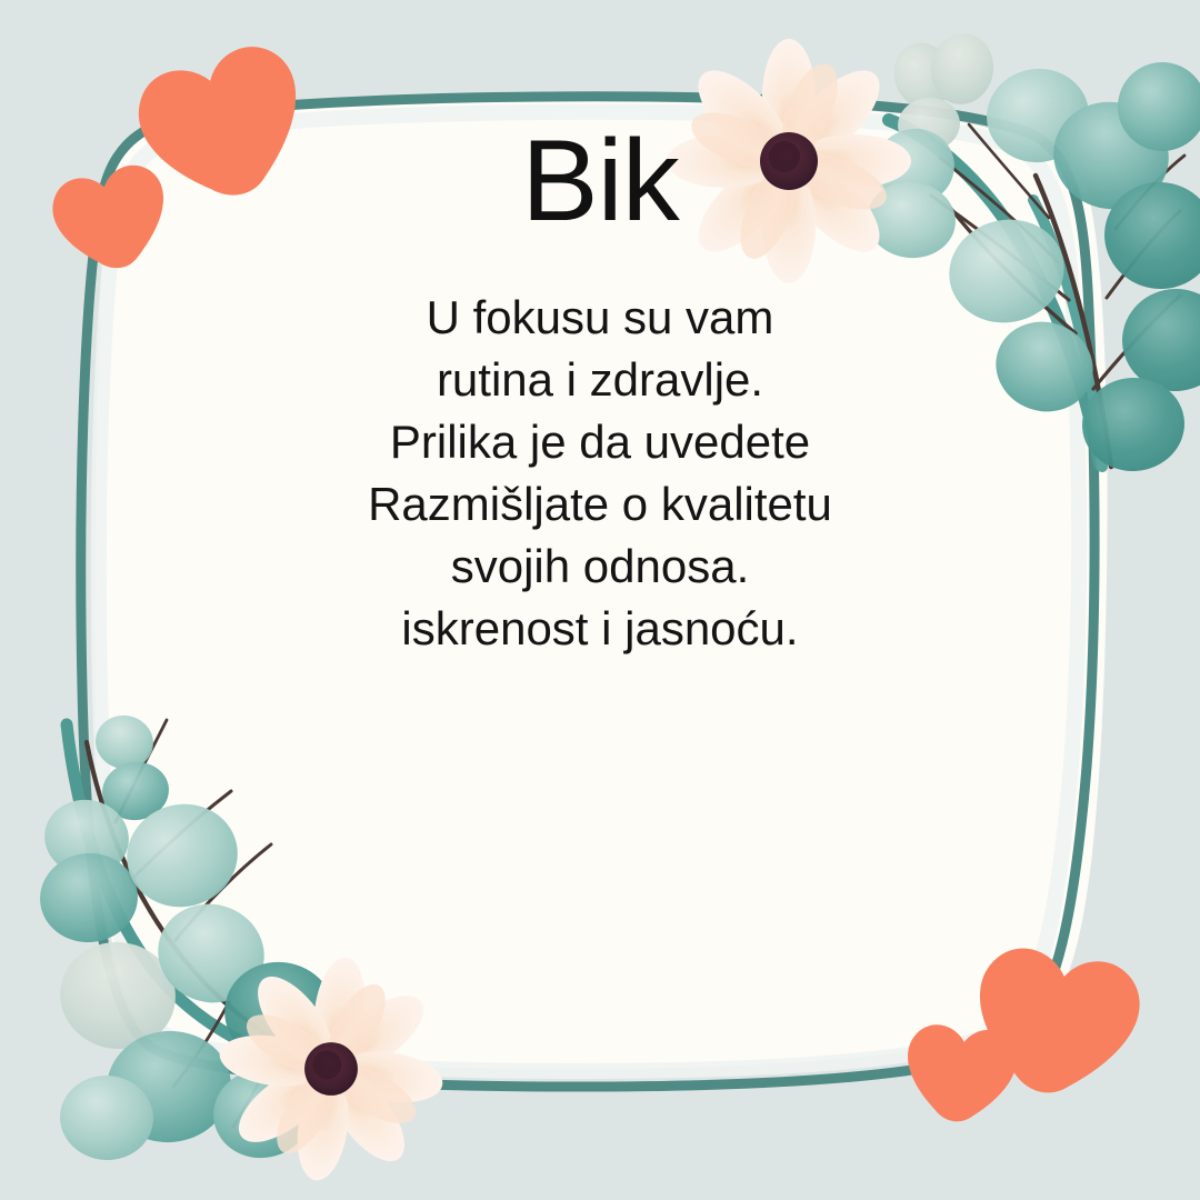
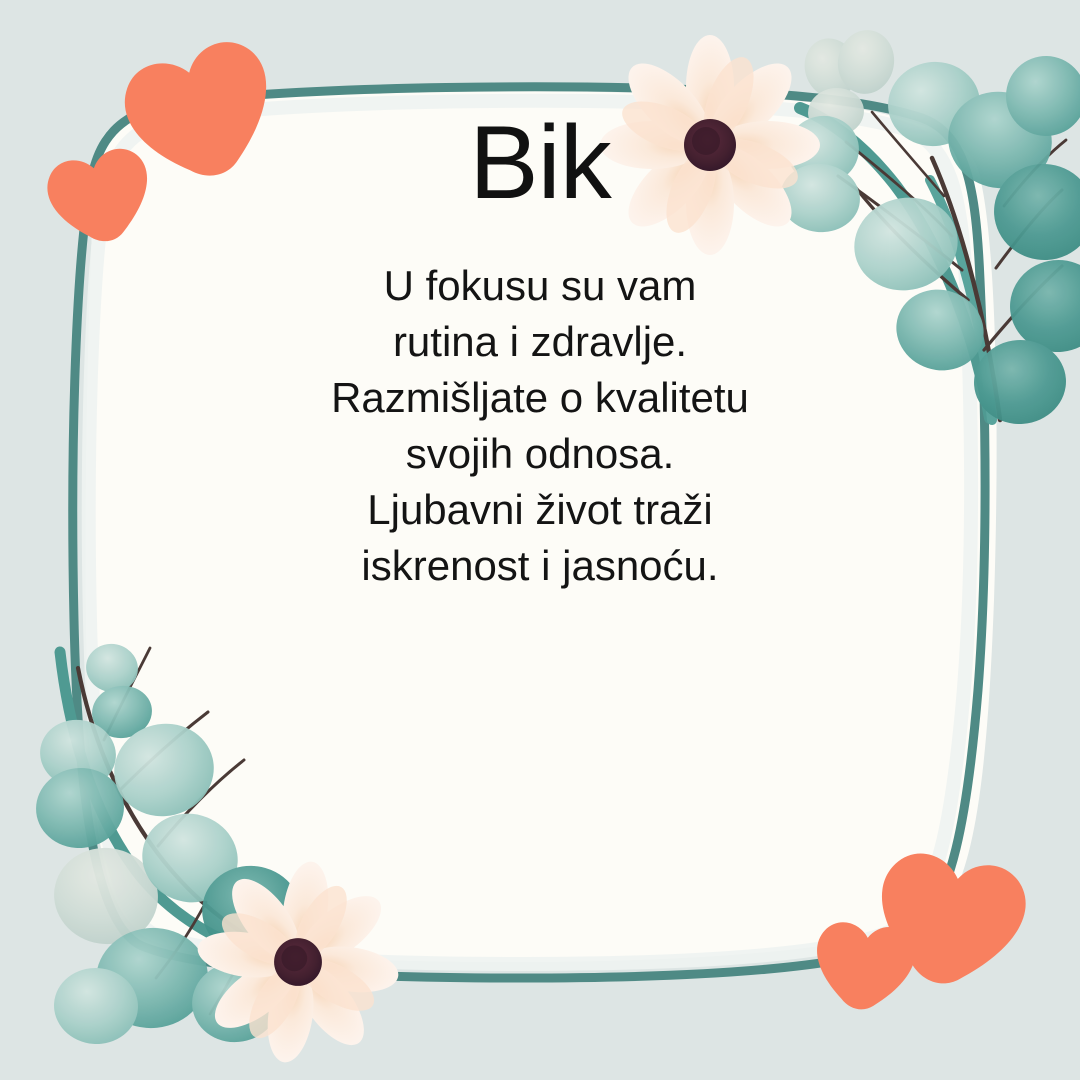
  Bik
  U fokusu su vam
  rutina i zdravlje.
- Prilika je da uvedete
  Razmišljate o kvalitetu
  svojih odnosa.
+ Ljubavni život traži
  iskrenost i jasnoću.
